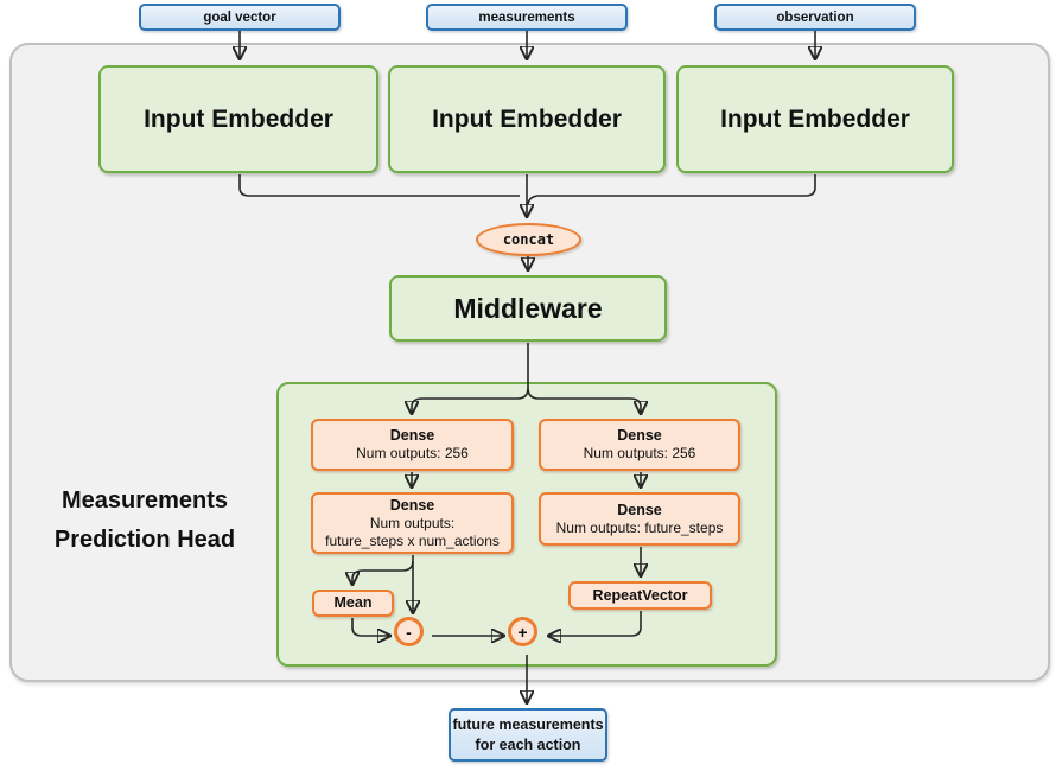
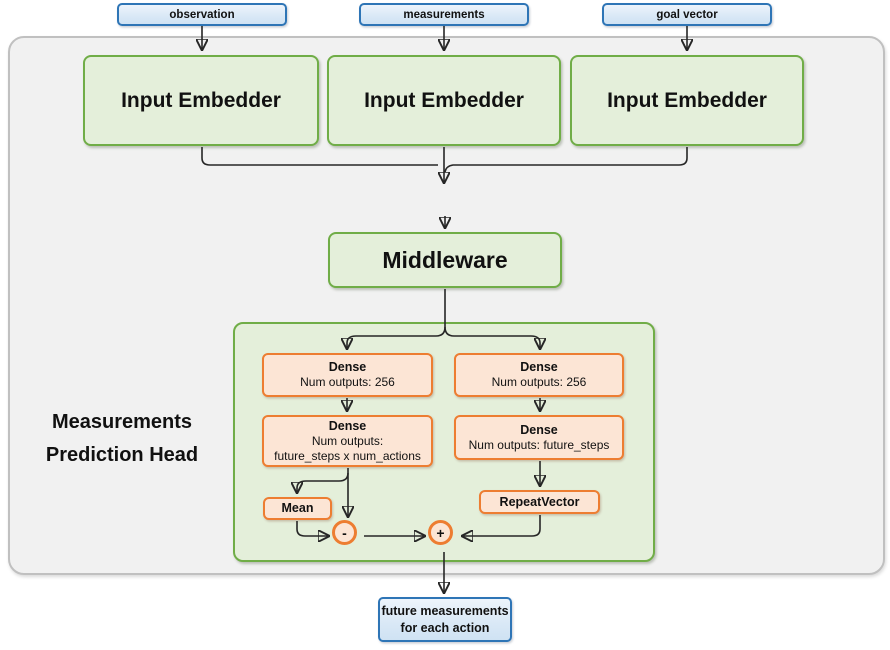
  Measurements
  Prediction Head
- goal vector
+ observation
  measurements
- observation
+ goal vector
  Input Embedder
  Input Embedder
  Input Embedder
- concat
  Middleware
  Dense
  Num outputs: 256
  Dense
  Num outputs:
  future_steps x num_actions
  Dense
  Num outputs: 256
  Dense
  Num outputs: future_steps
  Mean
  RepeatVector
  -
  +
  future measurements
  for each action
